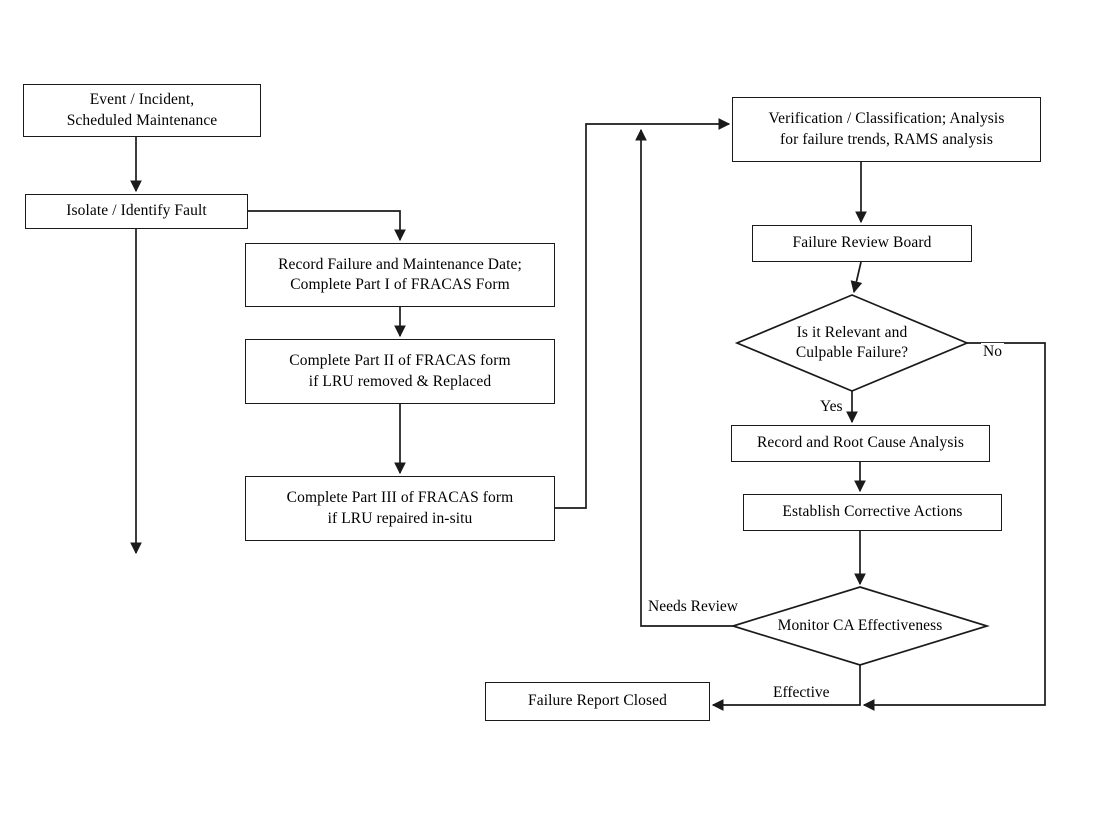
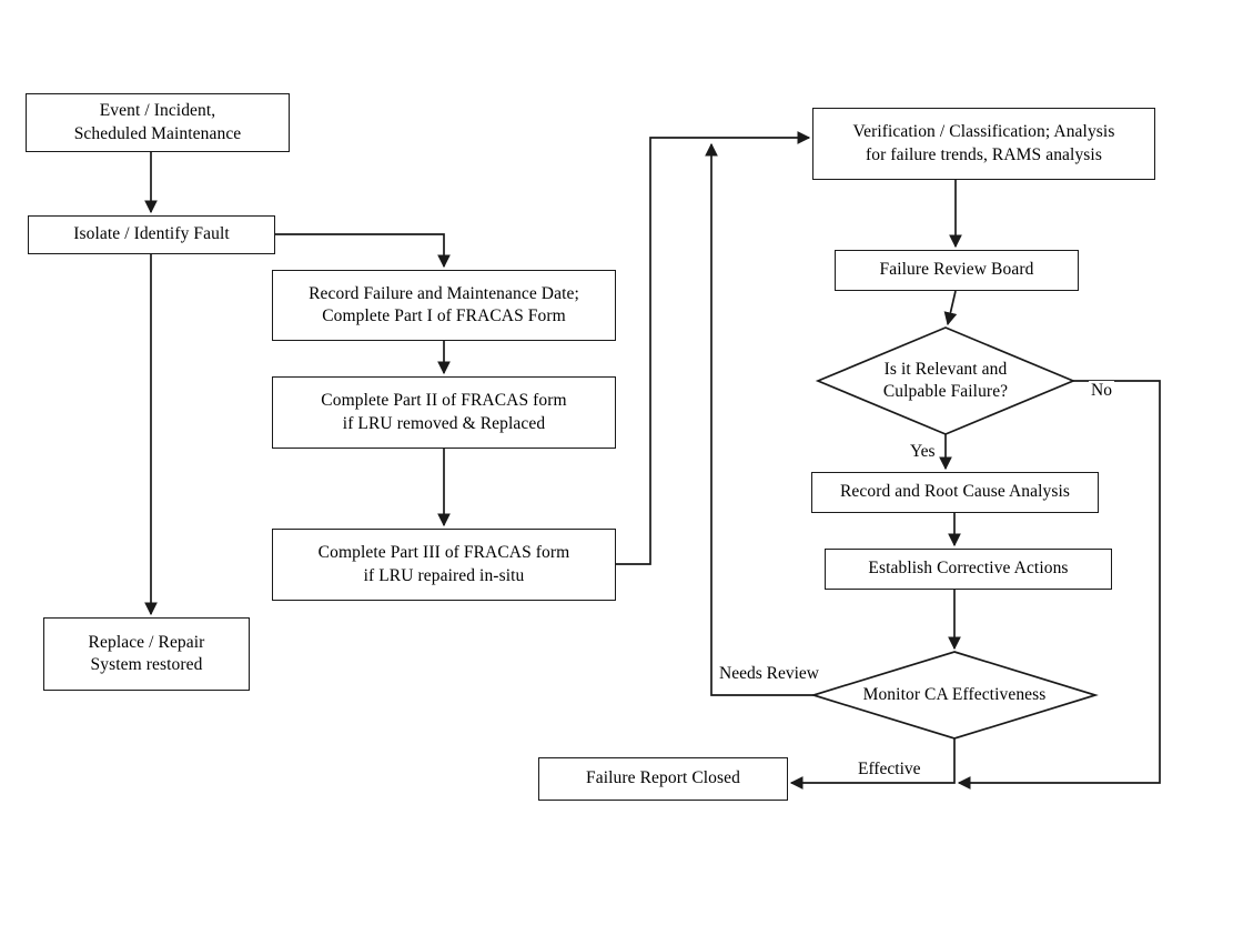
  Event / Incident,
  Scheduled Maintenance
  Isolate / Identify Fault
  Record Failure and Maintenance Date;
  Complete Part I of FRACAS Form
  Complete Part II of FRACAS form
  if LRU removed & Replaced
  Complete Part III of FRACAS form
  if LRU repaired in-situ
+ Replace / Repair
+ System restored
  Verification / Classification; Analysis
  for failure trends, RAMS analysis
  Failure Review Board
  Is it Relevant and
  Culpable Failure?
  Record and Root Cause Analysis
  Establish Corrective Actions
  Monitor CA Effectiveness
  Failure Report Closed
  No
  Yes
  Needs Review
  Effective
